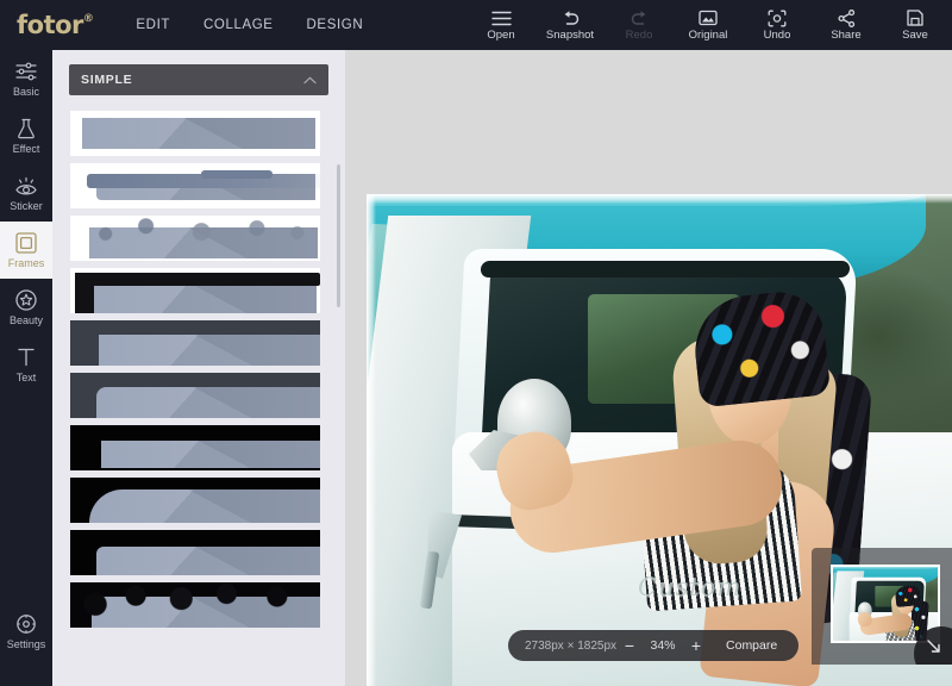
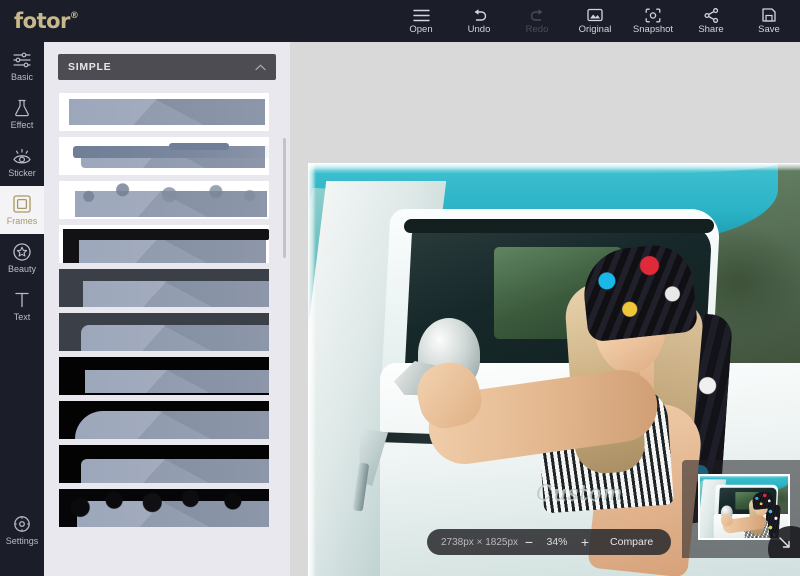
  fotor®
- EDIT
- COLLAGE
- DESIGN
  Open
- Snapshot
+ Undo
  Redo
  Original
- Undo
+ Snapshot
  Share
  Save
  Basic
  Effect
  Sticker
  Frames
  Beauty
  Text
  Settings
  SIMPLE
  Custom
  2738px × 1825px
  −
  34%
  +
  Compare
